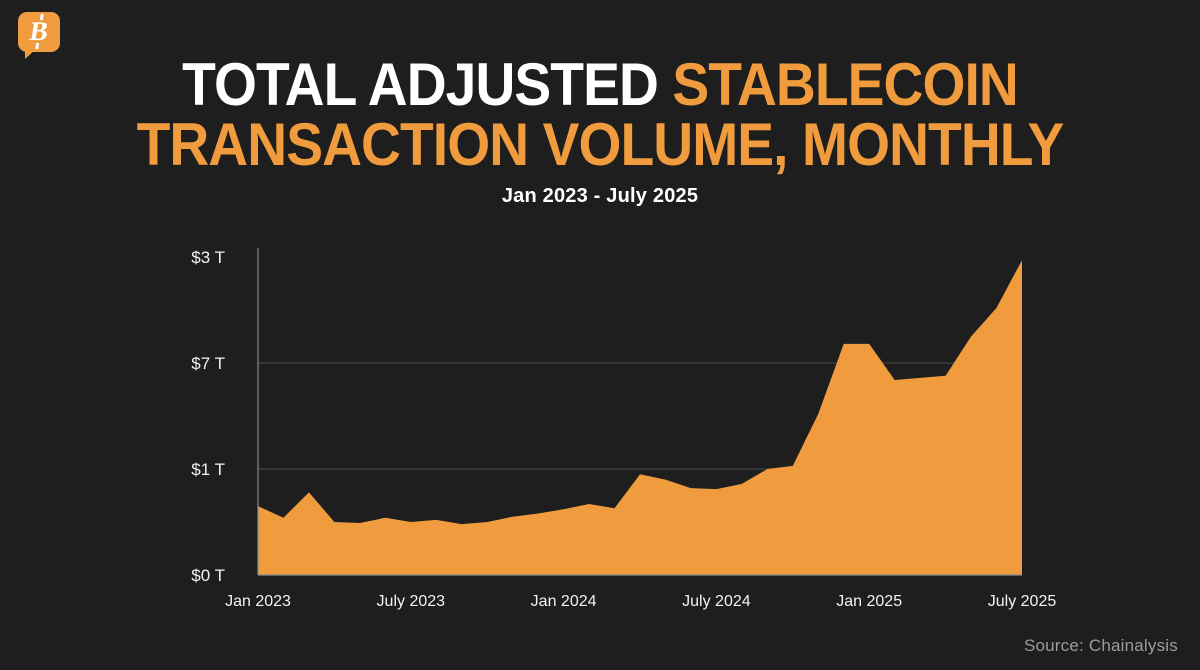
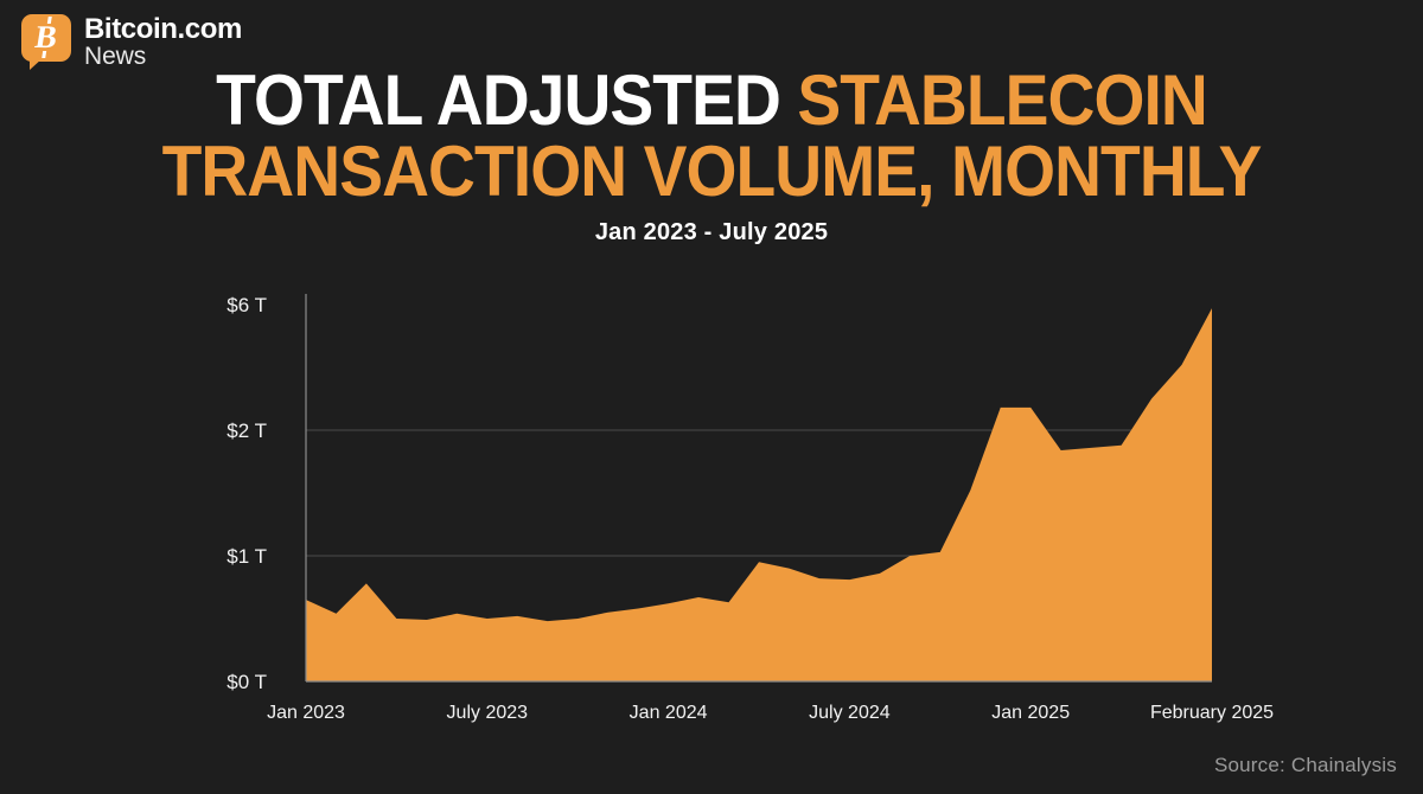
+ Bitcoin.com
+ News
  TOTAL ADJUSTED STABLECOIN
  TRANSACTION VOLUME, MONTHLY
  Jan 2023 - July 2025
  $0 T
  $1 T
- $7 T
+ $2 T
- $3 T
+ $6 T
  Jan 2023
  July 2023
  Jan 2024
  July 2024
  Jan 2025
- July 2025
+ February 2025
  Source: Chainalysis
